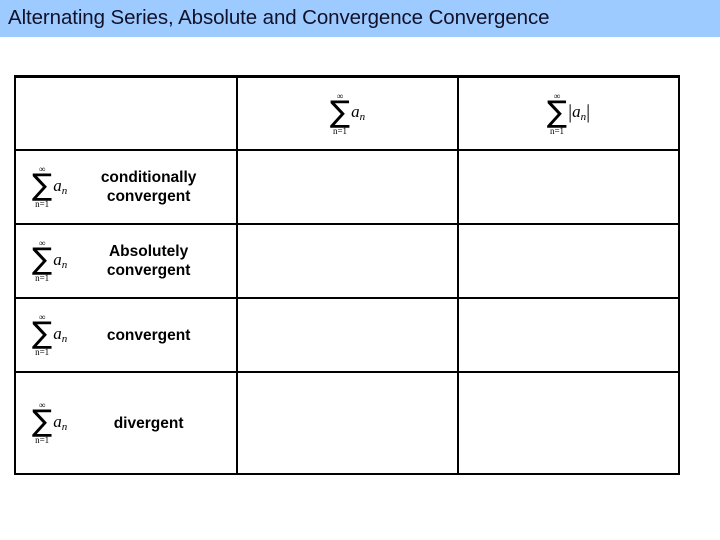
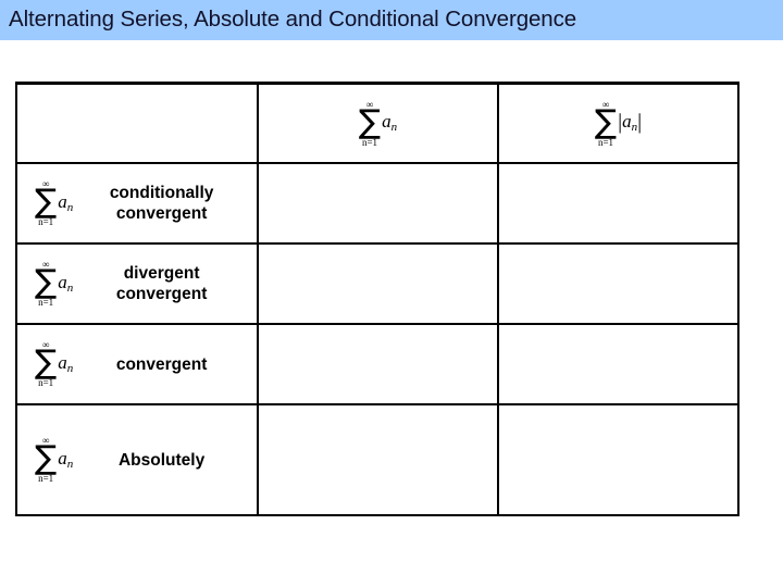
- Alternating Series, Absolute and Convergence Convergence
+ Alternating Series, Absolute and Conditional Convergence
  	∞ ∑ n=1 an	∞ ∑ n=1 |an|
  ∞ ∑ n=1 an conditionally convergent
- ∞ ∑ n=1 an Absolutely convergent
+ ∞ ∑ n=1 an divergent convergent
  ∞ ∑ n=1 an convergent
- ∞ ∑ n=1 an divergent
+ ∞ ∑ n=1 an Absolutely
